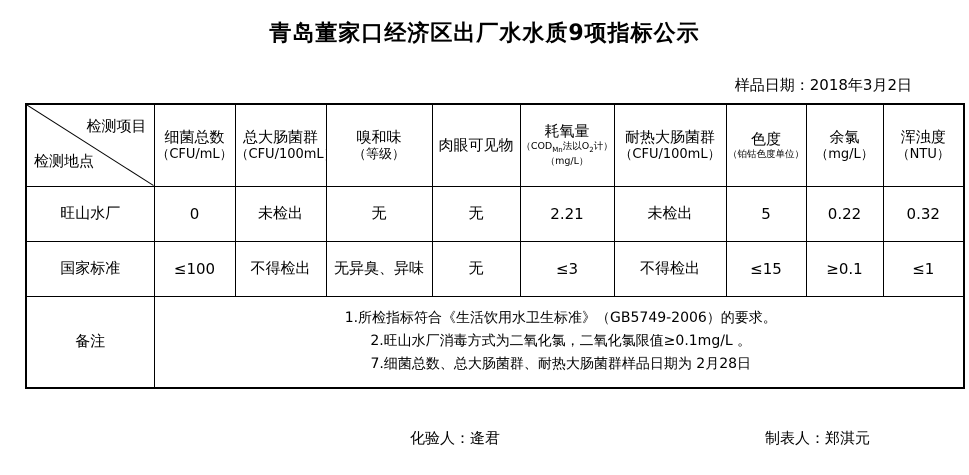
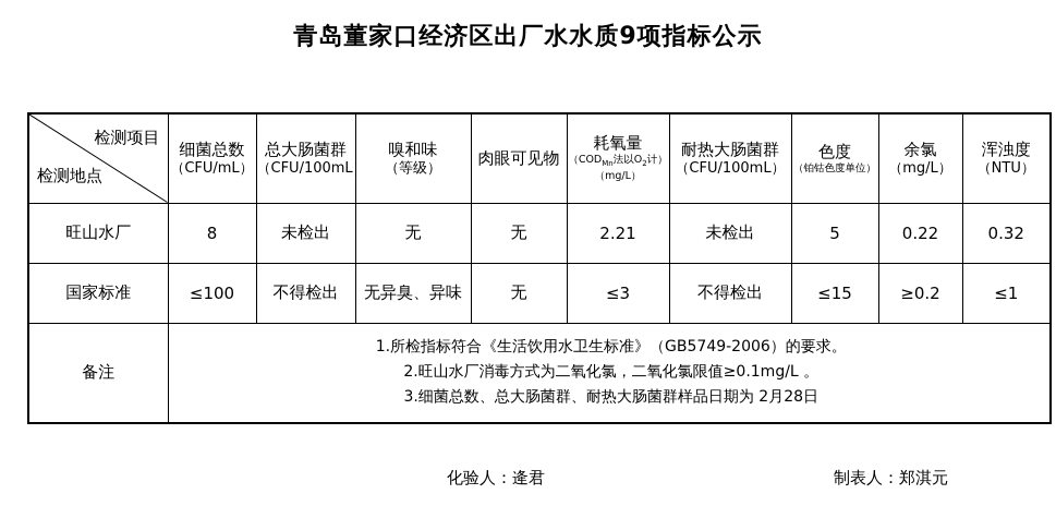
  青岛董家口经济区出厂水水质9项指标公示
- 样品日期：2018年3月2日
  检测项目 检测地点	细菌总数 （CFU/mL）	总大肠菌群 （CFU/100mL	嗅和味 （等级）	肉眼可见物	耗氧量 （CODMn法以O2计）（mg/L）	耐热大肠菌群 （CFU/100mL）	色度 （铂钴色度单位）	余氯 （mg/L）	浑浊度 （NTU）
- 旺山水厂	0	未检出	无	无	2.21	未检出	5	0.22	0.32
+ 旺山水厂	8	未检出	无	无	2.21	未检出	5	0.22	0.32
- 国家标准	≤100	不得检出	无异臭、异味	无	≤3	不得检出	≤15	≥0.1	≤1
+ 国家标准	≤100	不得检出	无异臭、异味	无	≤3	不得检出	≤15	≥0.2	≤1
- 备注	1.所检指标符合《生活饮用水卫生标准》（GB5749-2006）的要求。 2.旺山水厂消毒方式为二氧化氯，二氧化氯限值≥0.1mg/L 。 7.细菌总数、总大肠菌群、耐热大肠菌群样品日期为 2月28日
+ 备注	1.所检指标符合《生活饮用水卫生标准》（GB5749-2006）的要求。 2.旺山水厂消毒方式为二氧化氯，二氧化氯限值≥0.1mg/L 。 3.细菌总数、总大肠菌群、耐热大肠菌群样品日期为 2月28日
  化验人：逄君
  制表人：郑淇元
